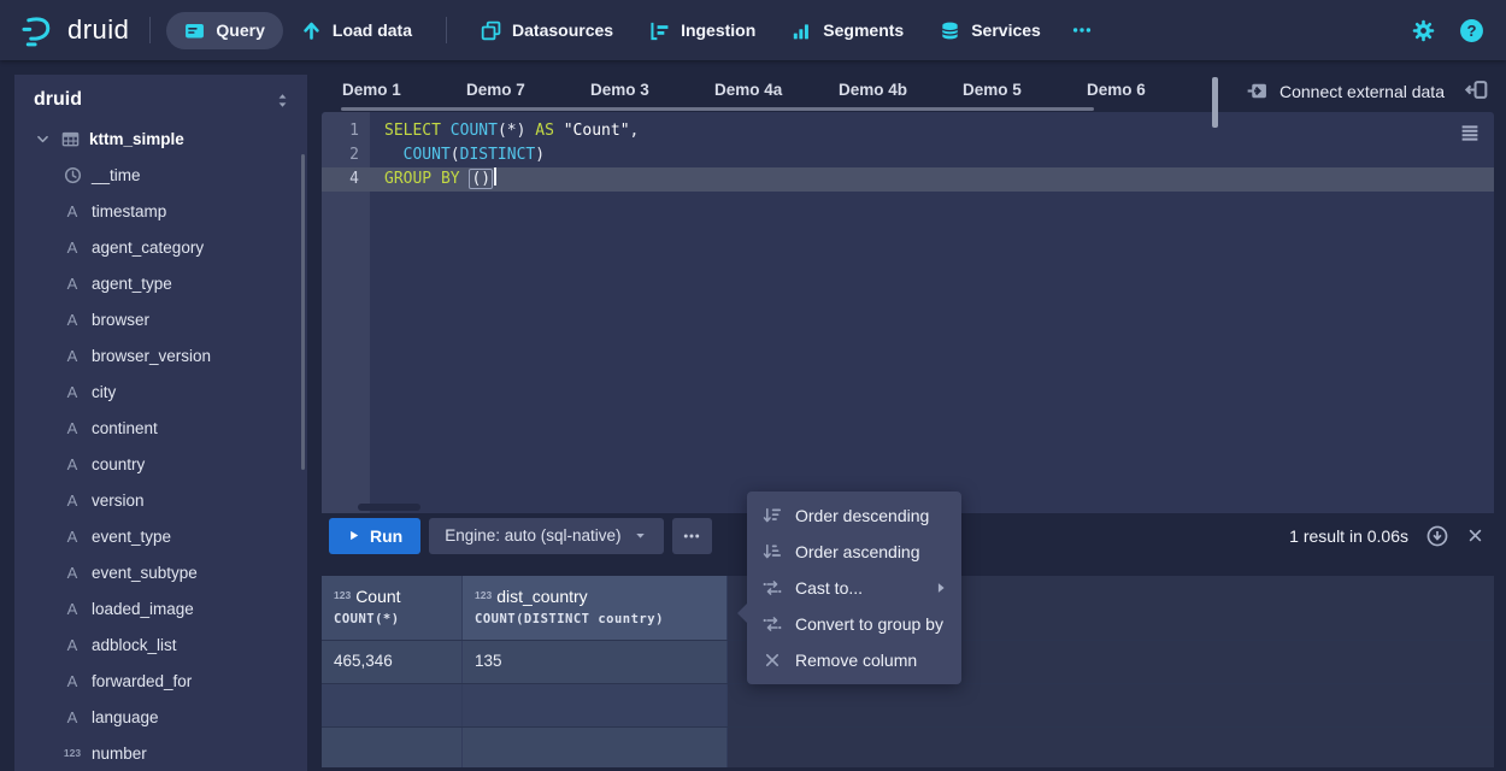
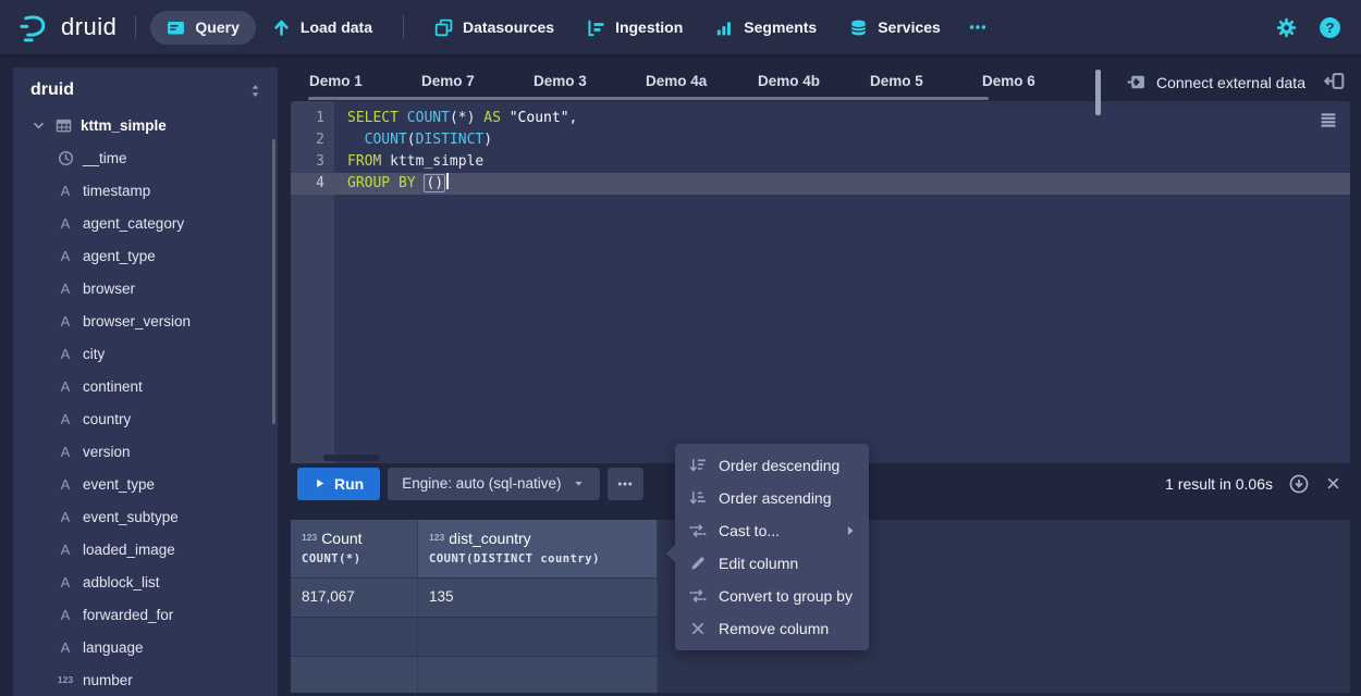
  druid
  Query
  Load data
  Datasources
  Ingestion
  Segments
  Services
  ?
  druid
  kttm_simple
  __time
  A
  timestamp
  A
  agent_category
  A
  agent_type
  A
  browser
  A
  browser_version
  A
  city
  A
  continent
  A
  country
  A
  version
  A
  event_type
  A
  event_subtype
  A
  loaded_image
  A
  adblock_list
  A
  forwarded_for
  A
  language
  123
  number
  Demo 1
  Demo 7
  Demo 3
  Demo 4a
  Demo 4b
  Demo 5
  Demo 6
  Connect external data
  1
  SELECT COUNT(*) AS "Count",
  2
  COUNT(DISTINCT)
+ 3
+ FROM kttm_simple
  4
  GROUP BY ()
  Run
  Engine: auto (sql-native)
  1 result in 0.06s
  123 Count
  COUNT(*)
  123 dist_country
  COUNT(DISTINCT country)
- 465,346
+ 817,067
  135
  Order descending
  Order ascending
  Cast to...
+ Edit column
  Convert to group by
  Remove column
